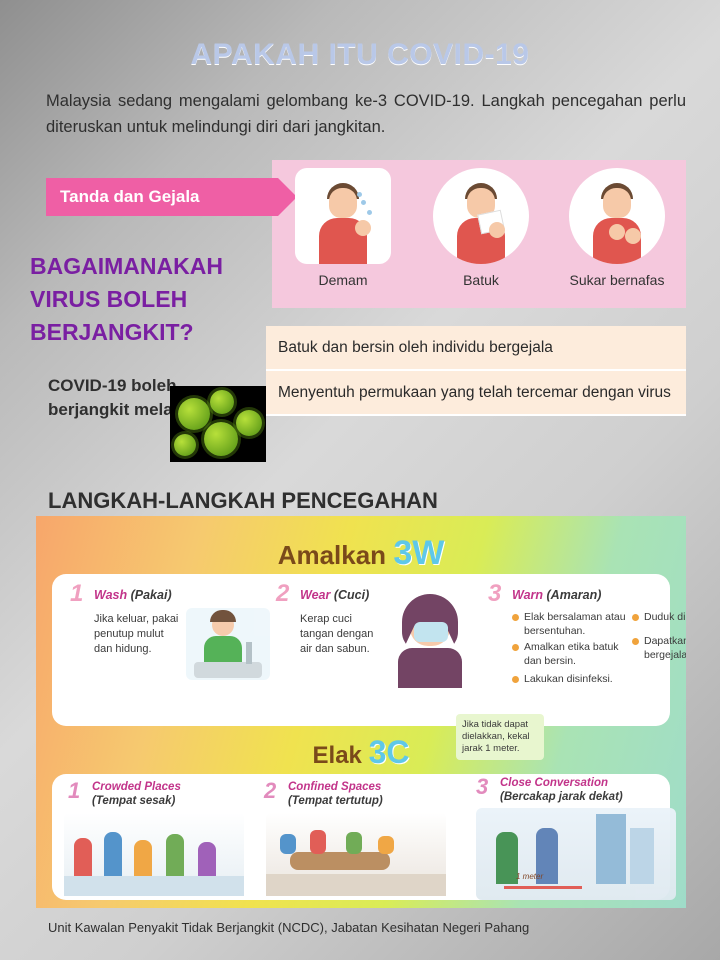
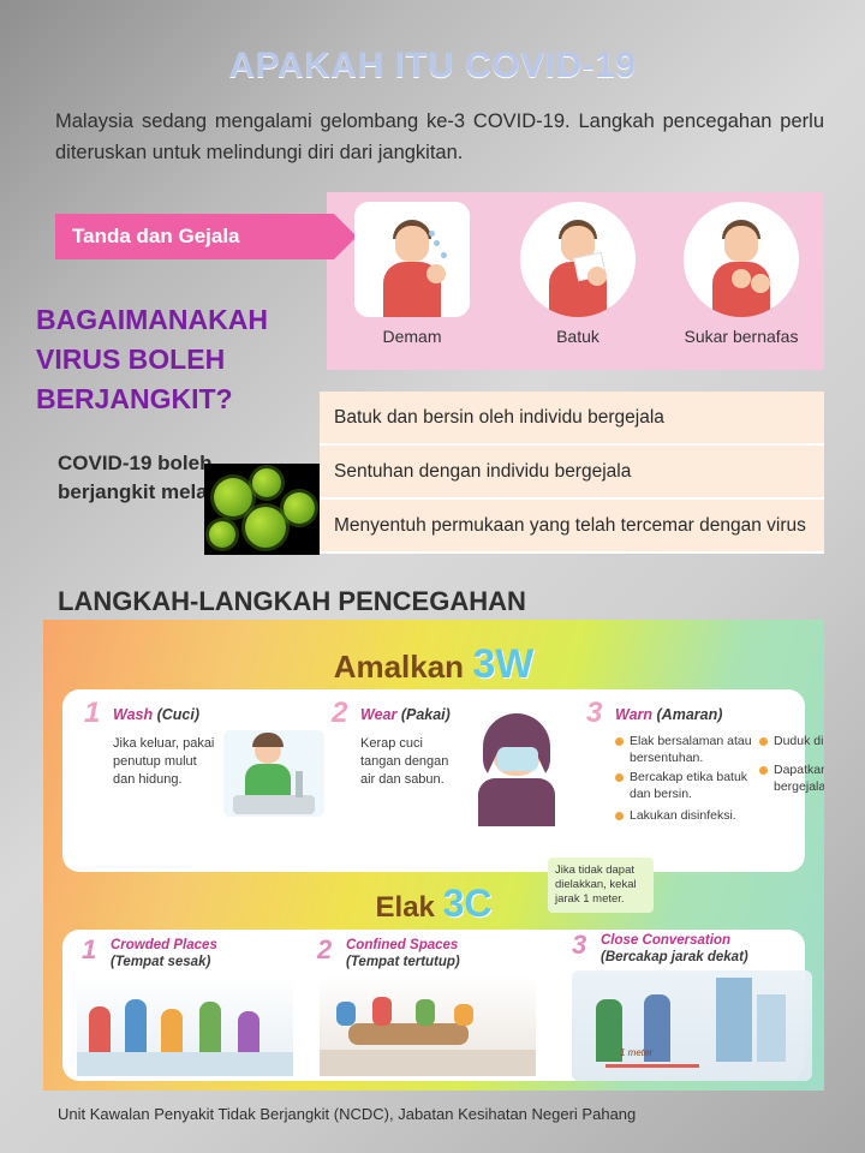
  APAKAH ITU COVID-19
  Malaysia sedang mengalami gelombang ke-3 COVID-19. Langkah pencegahan perlu diteruskan untuk melindungi diri dari jangkitan.
  Tanda dan Gejala
  Demam
  Batuk
  Sukar bernafas
  BAGAIMANAKAH VIRUS BOLEH BERJANGKIT?
  COVID-19 bole berjangkit mela
  Batuk dan bersin oleh individu bergejala
+ Sentuhan dengan individu bergejala
  Menyentuh permukaan yang telah tercemar dengan virus
  LANGKAH-LANGKAH PENCEGAHAN
  Amalkan 3W
  1
- Wash (Pakai)
+ Wash (Cuci)
  Jika keluar, pakai penutup mulut dan hidung.
  2
- Wear (Cuci)
+ Wear (Pakai)
  Kerap cuci tangan dengan air dan sabun.
  3
  Warn (Amaran)
  Elak bersalaman atau bersentuhan.
- Amalkan etika batuk dan bersin.
+ Bercakap etika batuk dan bersin.
  Lakukan disinfeksi.
  Jika tidak dapat dielakkan, kekal jarak 1 meter.
  Elak 3C
  1
  Crowded Places
  (Tempat sesak)
  2
  Confined Spaces
  (Tempat tertutup)
  3
  Close Conversation
  (Bercakap jarak dekat)
  1 meter
  Unit Kawalan Penyakit Tidak Berjangkit (NCDC), Jabatan Kesihatan Negeri Pahang
